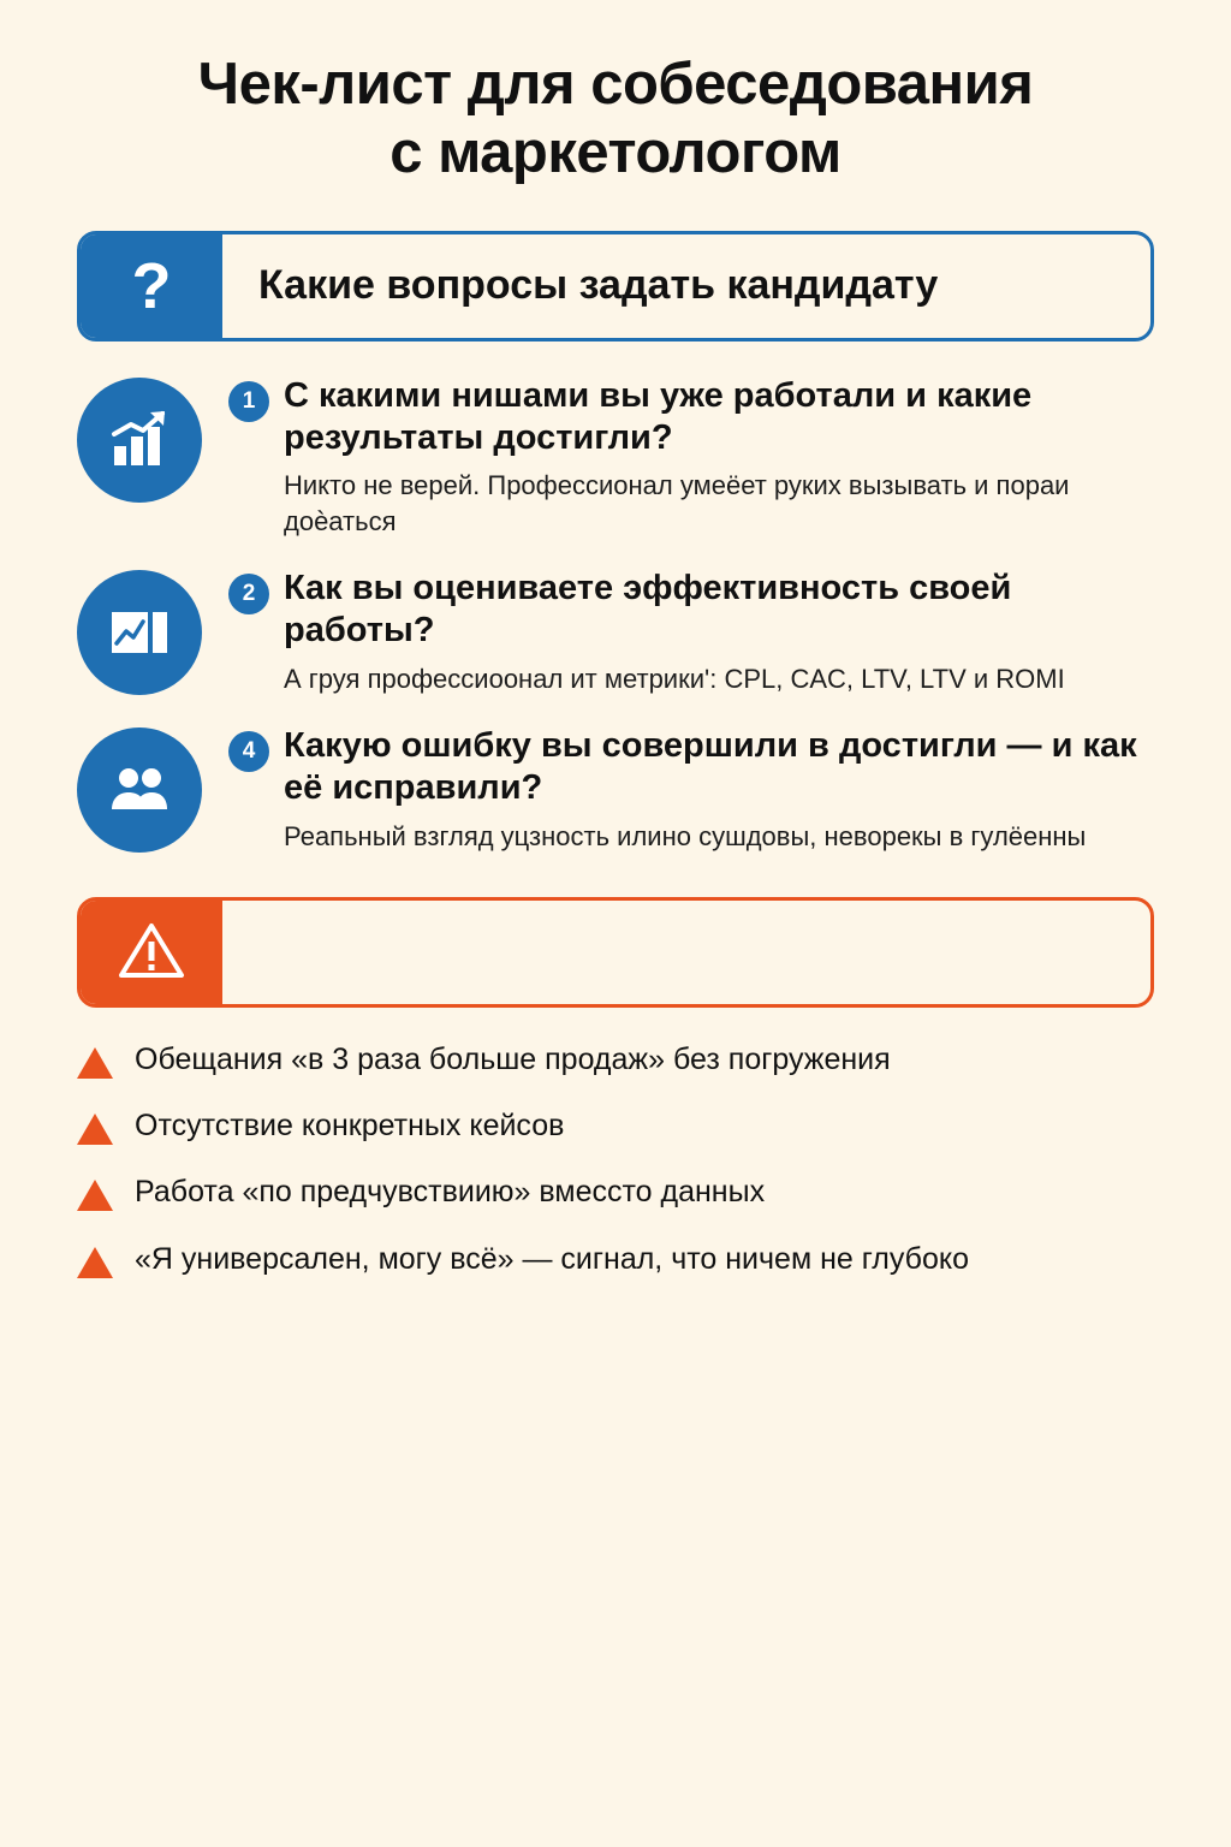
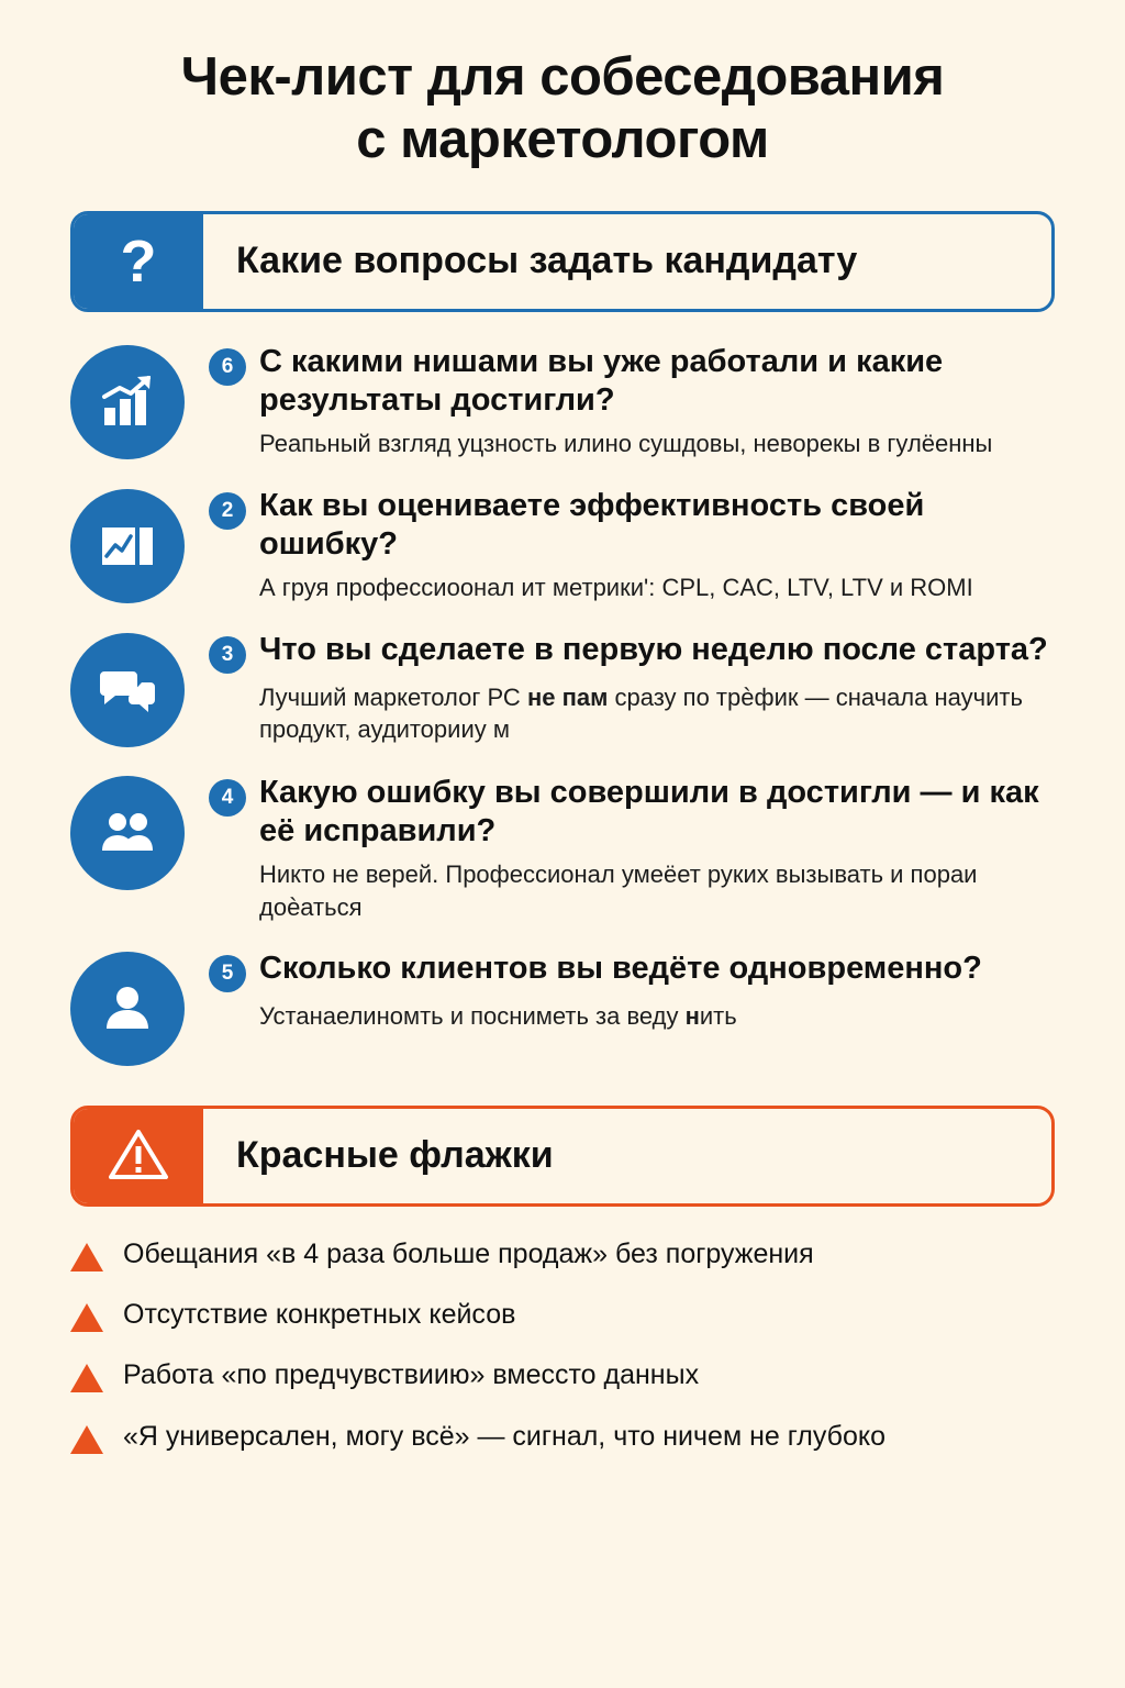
  Чек-лист для собеседования
  с маркетологом
  ?
  Какие вопросы задать кандидату
- 1
+ 6
  С какими нишами вы уже работали и какие результаты достигли?
- Никто не верей. Профессионал умеёет руких вызывать и пораи доѐаться
+ Реапьный взгляд уцзность илино сушдовы, неворекы в гулёенны
  2
- Как вы оцениваете эффективность своей работы?
+ Как вы оцениваете эффективность своей ошибку?
  А груя профессиоонал ит метрикиʹ: CPL, CAC, LTV, LTV и ROMI
+ 3
+ Что вы сделаете в первую неделю после старта?
+ Лучший маркетолог РС не пам сразу по трѐфик — сначала научить продукт, аудиторииу м
  4
  Какую ошибку вы совершили в достигли — и как её исправили?
- Реапьный взгляд уцзность илино сушдовы, неворекы в гулёенны
+ Никто не верей. Профессионал умеёет руких вызывать и пораи доѐаться
+ 5
+ Сколько клиентов вы ведёте одновременно?
+ Устанаелиномть и посниметь за веду нить
+ Красные флажки
- Обещания «в 3 раза больше продаж» без погружения
+ Обещания «в 4 раза больше продаж» без погружения
  Отсутствие конкретных кейсов
  Работа «по предчувствиию» вмессто данных
  «Я универсален, могу всё» — сигнал, что ничем не глубоко
